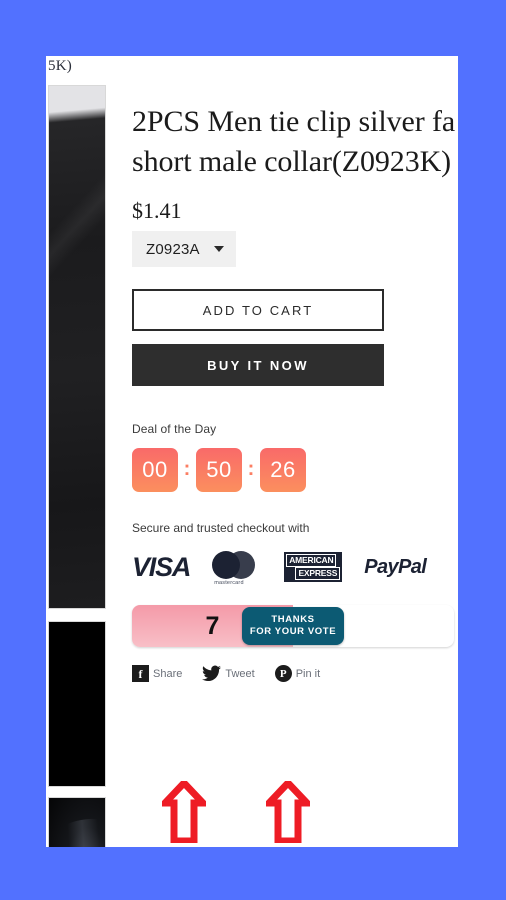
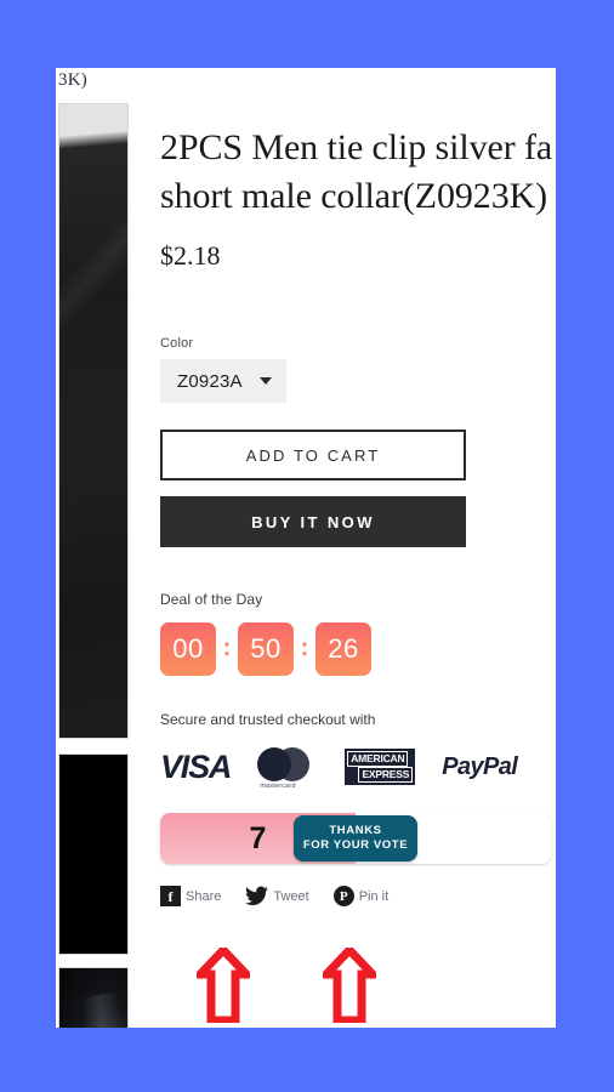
- 5K)
+ 3K)
  2PCS Men tie clip silver fa
  short male collar(Z0923K)
- $1.41
+ $2.18
+ Color
  Z0923A
  ADD TO CART
  BUY IT NOW
  Deal of the Day
  00
  :
  50
  :
  26
  Secure and trusted checkout with
  VISA
  AMERICAN
  EXPRESS
  PayPal
  7
  THANKS
  FOR YOUR VOTE
  f
  Share
  Tweet
  P
  Pin it
